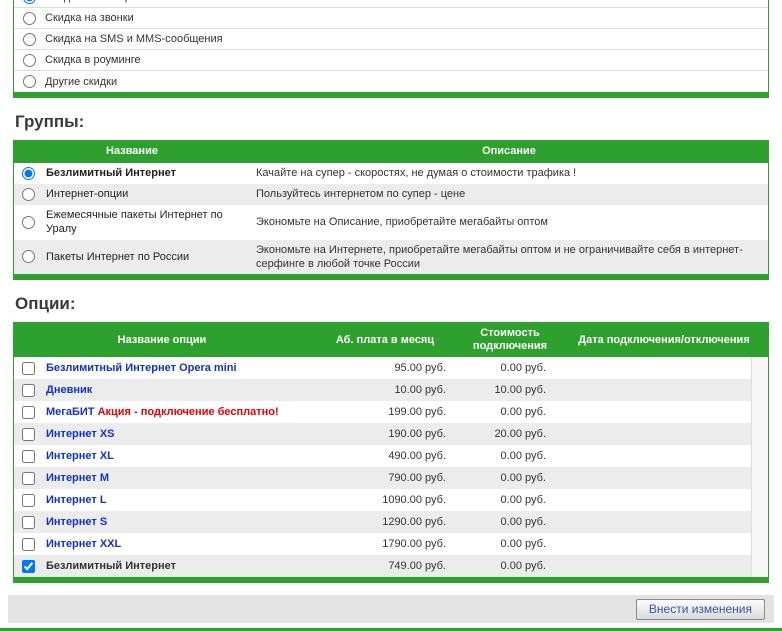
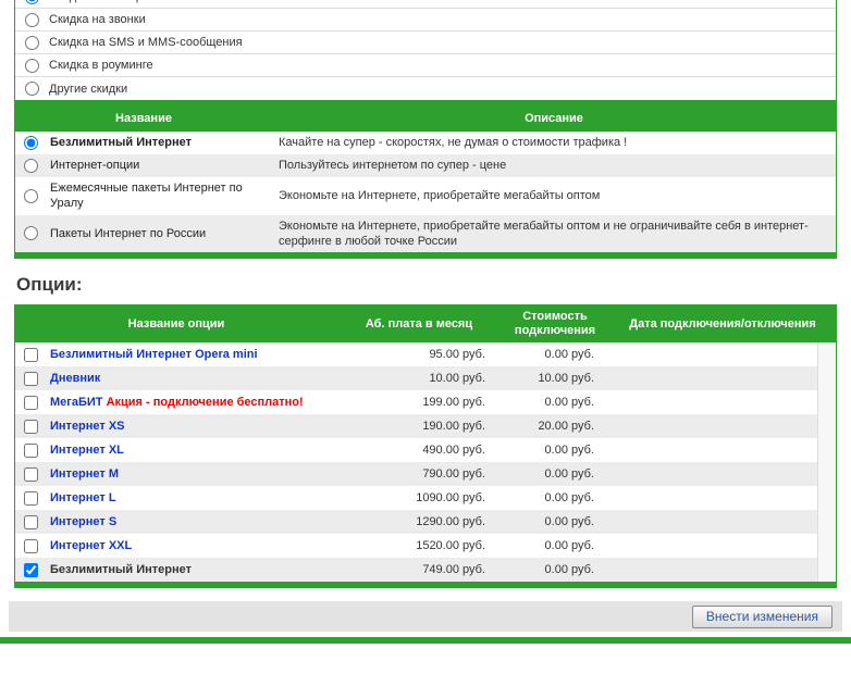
  Скидка на звонки
  Скидка на SMS и MMS-сообщения
  Скидка в роуминге
  Другие скидки
- Группы:
  Название	Описание
  	Безлимитный Интернет	Качайте на супер - скоростях, не думая о стоимости трафика !
  	Интернет-опции	Пользуйтесь интернетом по супер - цене
- 	Ежемесячные пакеты Интернет по Уралу	Экономьте на Описание, приобретайте мегабайты оптом
+ 	Ежемесячные пакеты Интернет по Уралу	Экономьте на Интернете, приобретайте мегабайты оптом
  	Пакеты Интернет по России	Экономьте на Интернете, приобретайте мегабайты оптом и не ограничивайте себя в интернет-серфинге в любой точке России
  Опции:
  Название опции	Аб. плата в месяц	Стоимость подключения	Дата подключения/отключения
  	Безлимитный Интернет Opera mini	95.00 руб.	0.00 руб.
  	Дневник	10.00 руб.	10.00 руб.
  	МегаБИТ Акция - подключение бесплатно!	199.00 руб.	0.00 руб.
  	Интернет XS	190.00 руб.	20.00 руб.
  	Интернет XL	490.00 руб.	0.00 руб.
  	Интернет M	790.00 руб.	0.00 руб.
  	Интернет L	1090.00 руб.	0.00 руб.
  	Интернет S	1290.00 руб.	0.00 руб.
- 	Интернет XXL	1790.00 руб.	0.00 руб.
+ 	Интернет XXL	1520.00 руб.	0.00 руб.
  	Безлимитный Интернет	749.00 руб.	0.00 руб.
  Внести изменения
